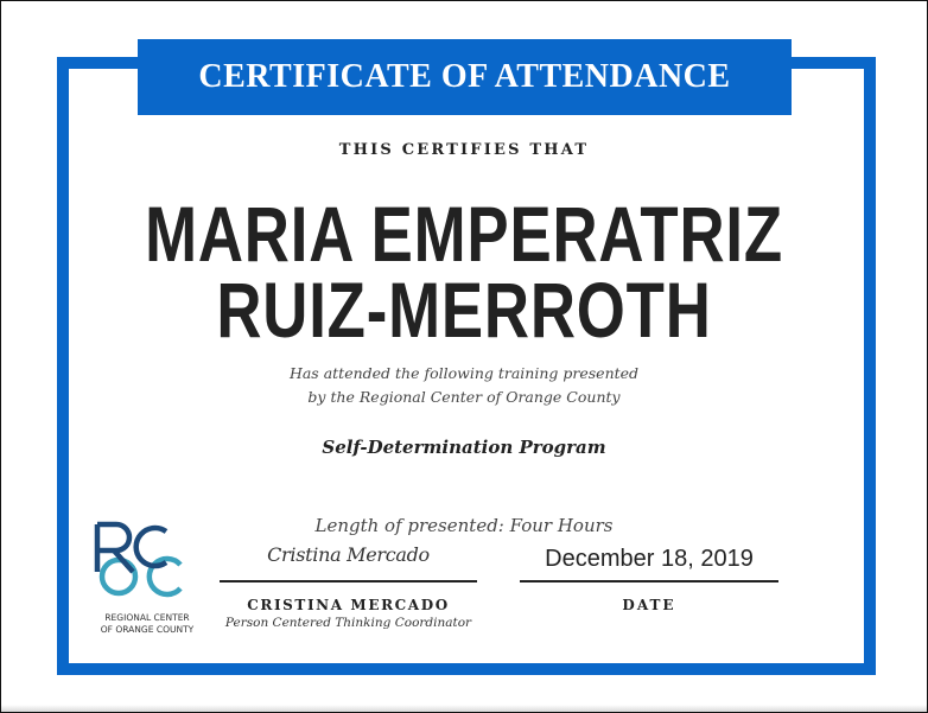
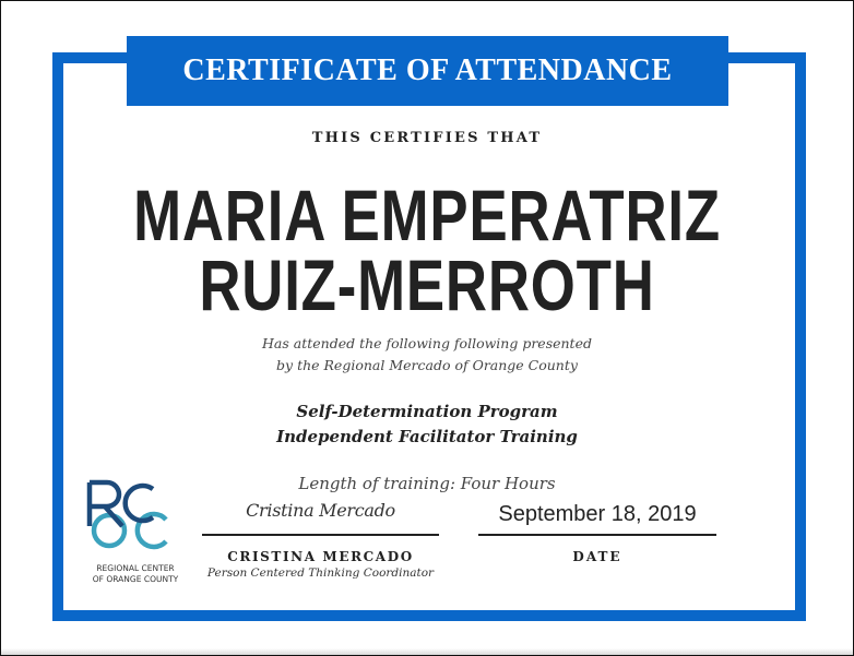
  CERTIFICATE OF ATTENDANCE
  THIS CERTIFIES THAT
  MARIA EMPERATRIZ
  RUIZ-MERROTH
- Has attended the following training presented
+ Has attended the following following presented
- by the Regional Center of Orange County
+ by the Regional Mercado of Orange County
  Self-Determination Program
+ Independent Facilitator Training
- Length of presented: Four Hours
+ Length of training: Four Hours
  REGIONAL CENTER
  OF ORANGE COUNTY
  Cristina Mercado
  CRISTINA MERCADO
  Person Centered Thinking Coordinator
- December 18, 2019
+ September 18, 2019
  DATE
